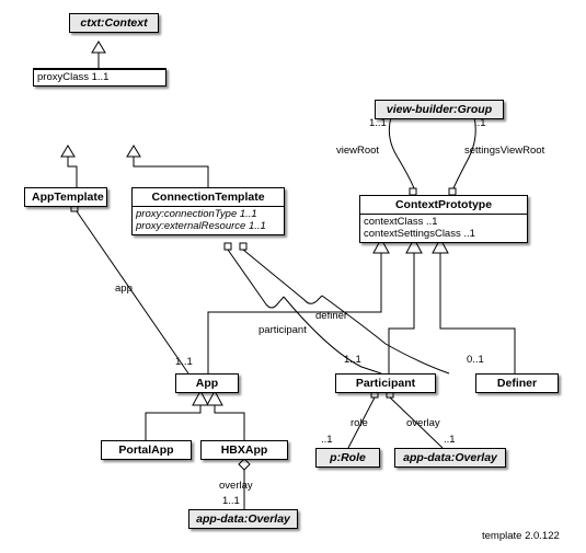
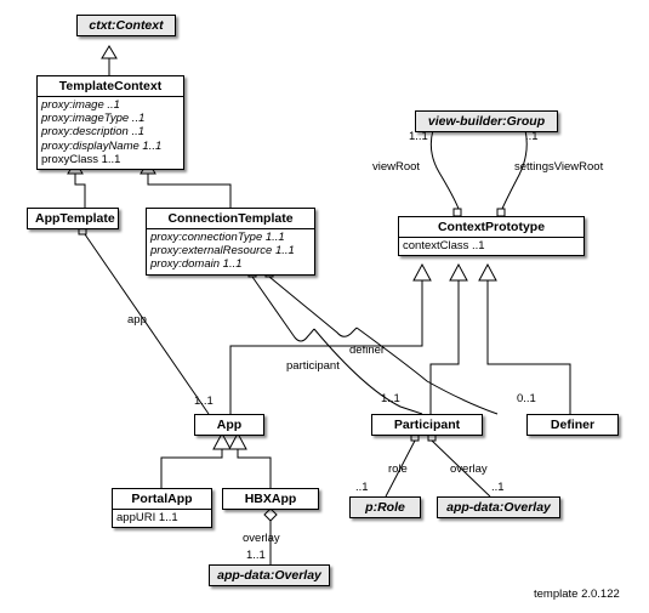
  ctxt:Context
+ TemplateContext
+ proxy:image ..1
+ proxy:imageType ..1
+ proxy:description ..1
+ proxy:displayName 1..1
  proxyClass 1..1
  AppTemplate
  ConnectionTemplate
  proxy:connectionType 1..1
  proxy:externalResource 1..1
+ proxy:domain 1..1
  view-builder:Group
  ContextPrototype
  contextClass ..1
- contextSettingsClass ..1
  App
  Participant
  Definer
  PortalApp
+ appURI 1..1
  HBXApp
  p:Role
  app-data:Overlay
  app-data:Overlay
  1..1
  viewRoot
  ..1
  settingsViewRoot
  app
  1..1
  participant
  1..1
  definer
  0..1
  role
  ..1
  overlay
  ..1
  overlay
  1..1
  template 2.0.122
